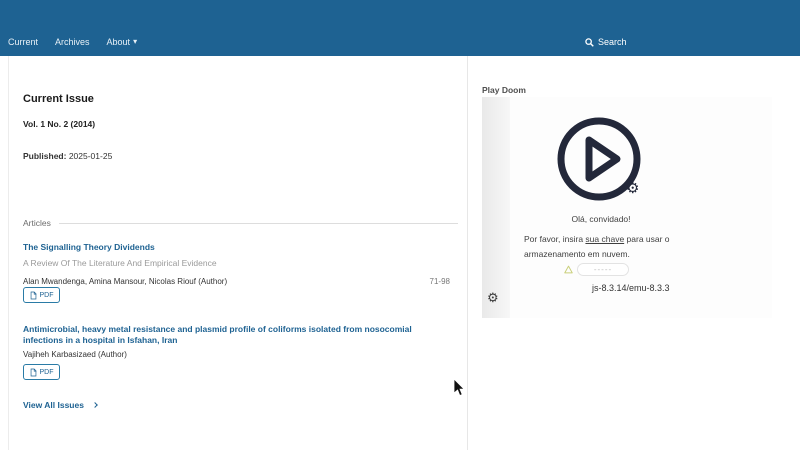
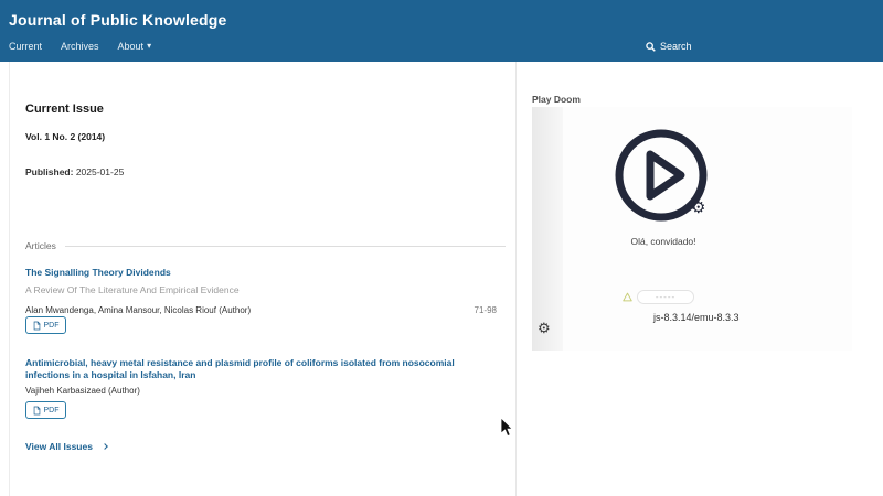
+ Journal of Public Knowledge
  Current
  Archives
  About
  ▾
  Search
  Current Issue
  Vol. 1 No. 2 (2014)
  Published: 2025-01-25
  Articles
  The Signalling Theory Dividends
  A Review Of The Literature And Empirical Evidence
  Alan Mwandenga, Amina Mansour, Nicolas Riouf (Author)
  71-98
  Antimicrobial, heavy metal resistance and plasmid profile of coliforms isolated from nosocomial infections in a hospital in Isfahan, Iran
  Vajiheh Karbasizaed (Author)
  View All Issues
  Play Doom
  ⚙
  ⚙
  Olá, convidado!
- Por favor, insira sua chave para usar o armazenamento em nuvem.
  -----
  js-8.3.14/emu-8.3.3
